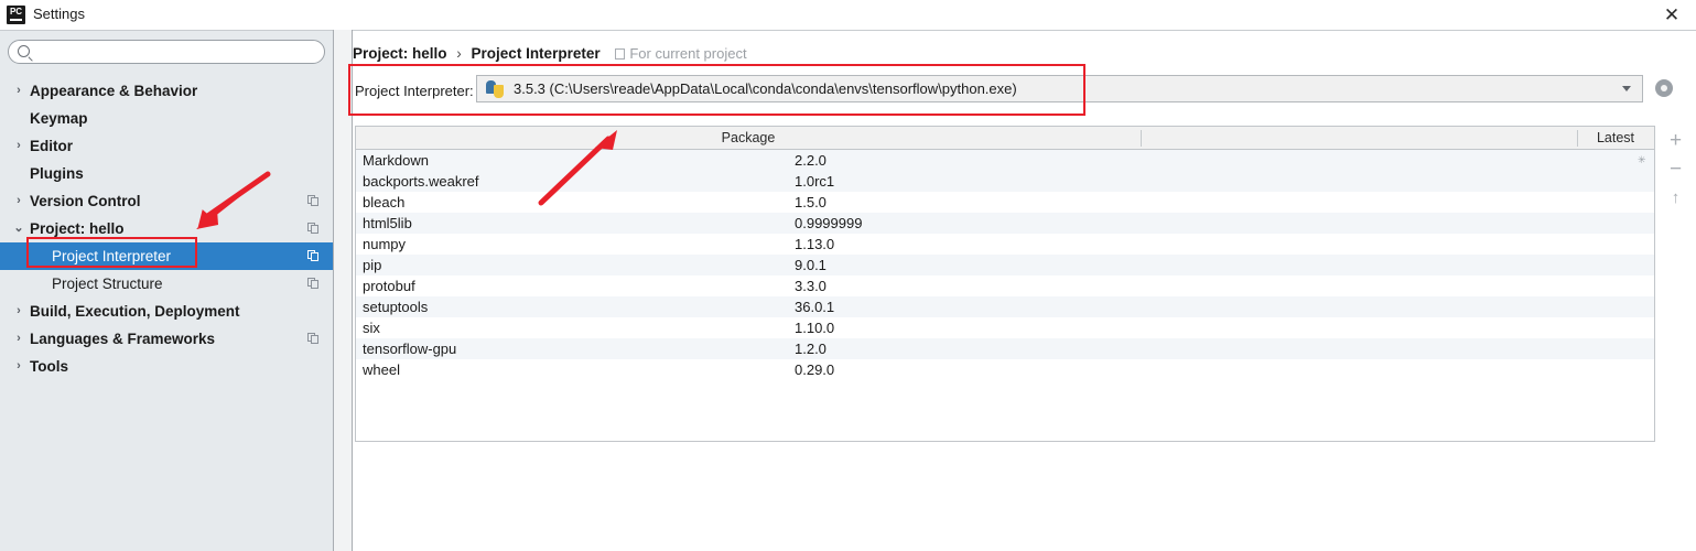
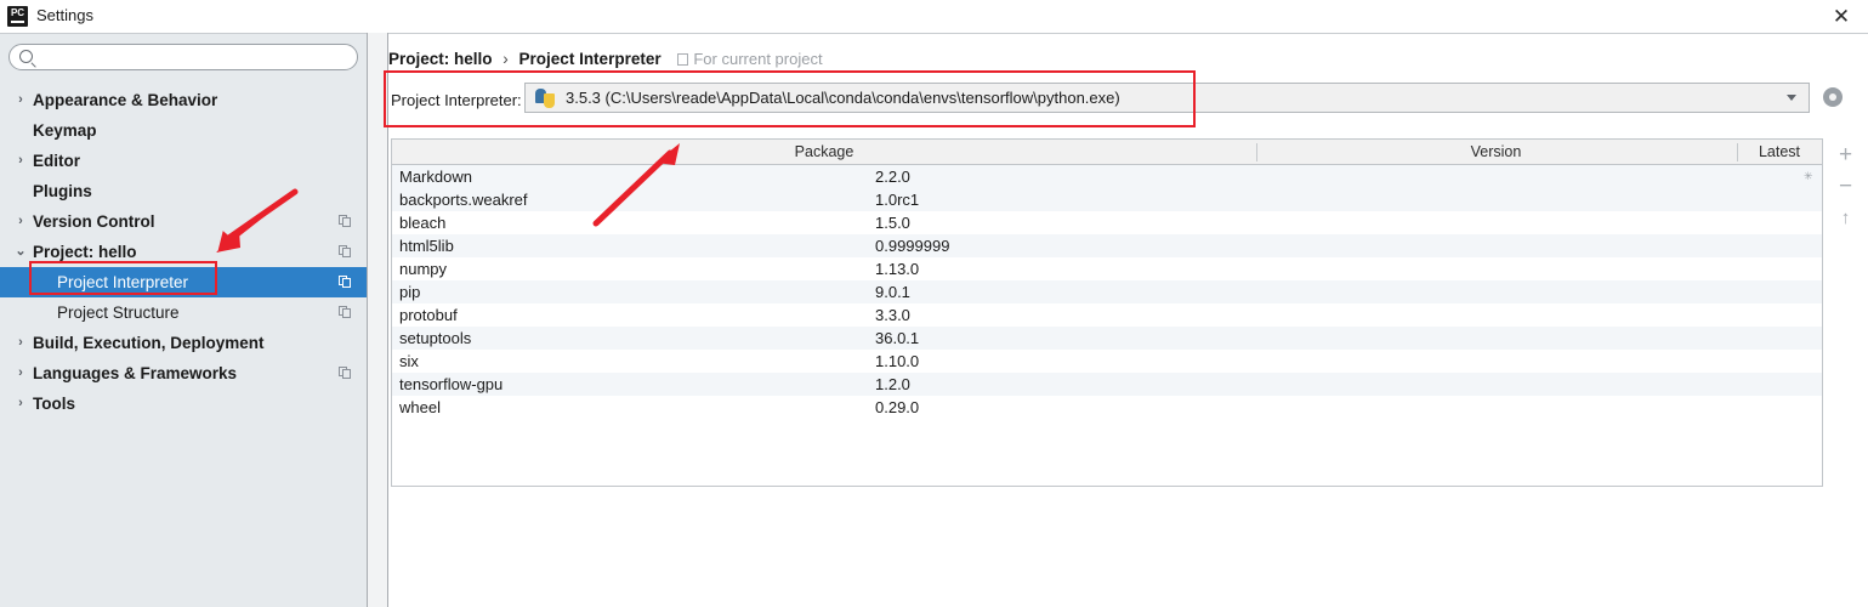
  PC
  Settings
  ✕
  ›
  Appearance & Behavior
  Keymap
  ›
  Editor
  Plugins
  ›
  Version Control
  ⌄
  Project: hello
  Project Interpreter
  Project Structure
  ›
  Build, Execution, Deployment
  ›
  Languages & Frameworks
  ›
  Tools
  Project: hello › Project Interpreter For current project
  Project Interpreter:
  3.5.3 (C:\Users\reade\AppData\Local\conda\conda\envs\tensorflow\python.exe)
  Package
+ Version
  Latest
  Markdown
  2.2.0
  ✳
  backports.weakref
  1.0rc1
  bleach
  1.5.0
  html5lib
  0.9999999
  numpy
  1.13.0
  pip
  9.0.1
  protobuf
  3.3.0
  setuptools
  36.0.1
  six
  1.10.0
  tensorflow-gpu
  1.2.0
  wheel
  0.29.0
  +
  −
  ↑
